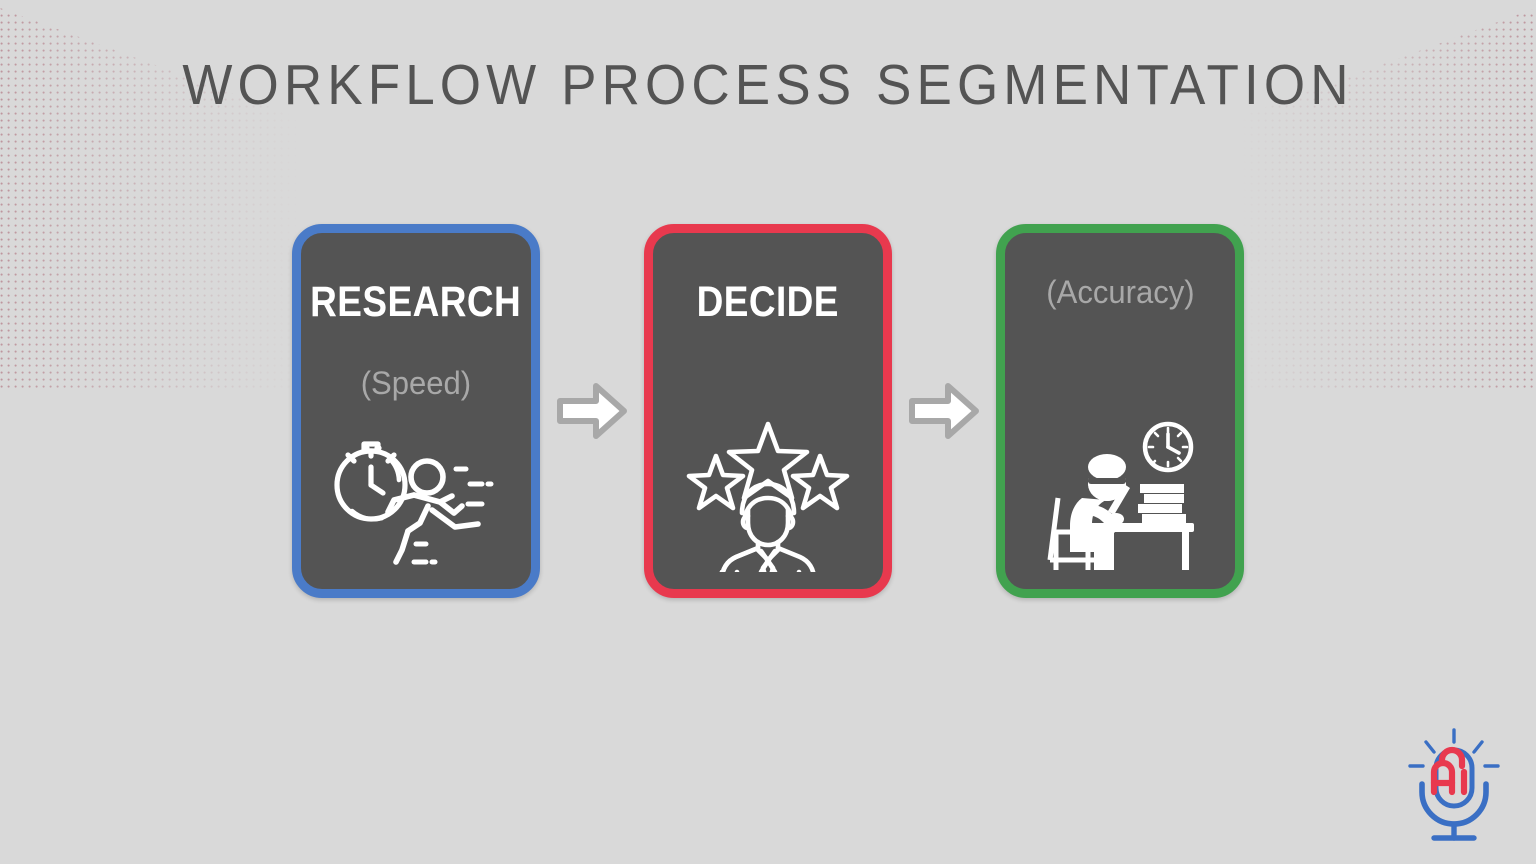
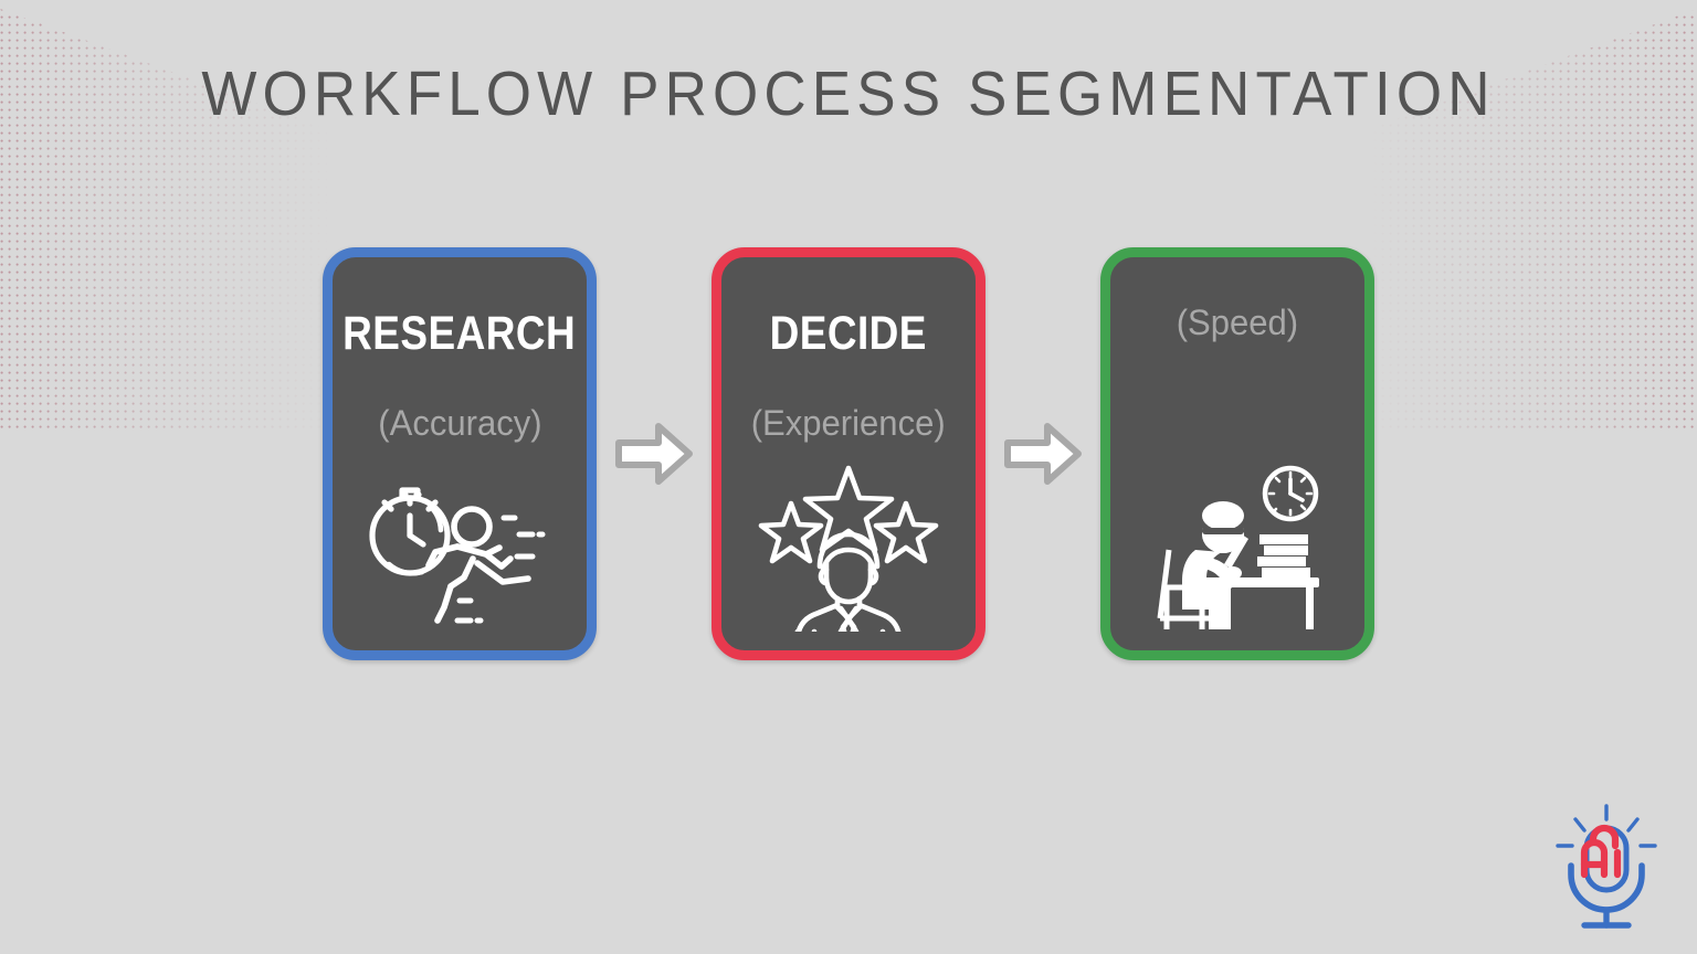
  WORKFLOW PROCESS SEGMENTATION
  RESEARCH
- (Speed)
+ (Accuracy)
  DECIDE
+ (Experience)
- (Accuracy)
+ (Speed)
